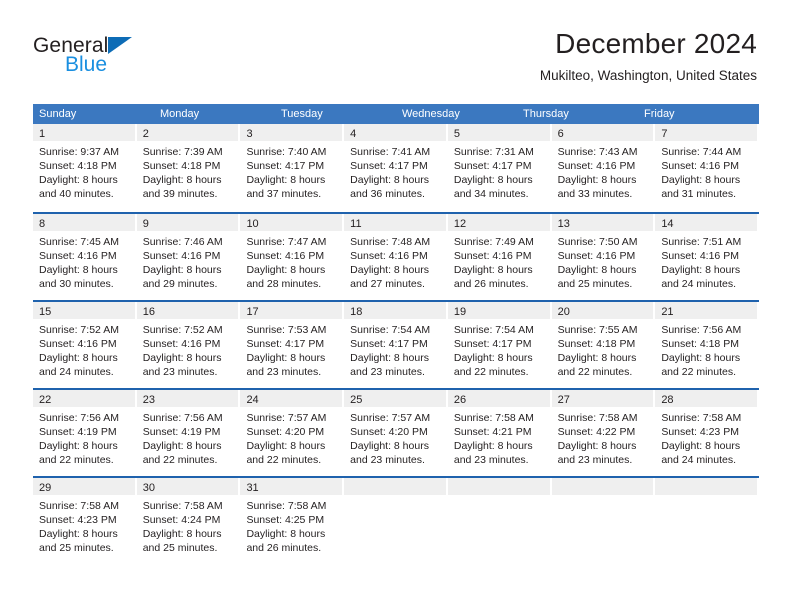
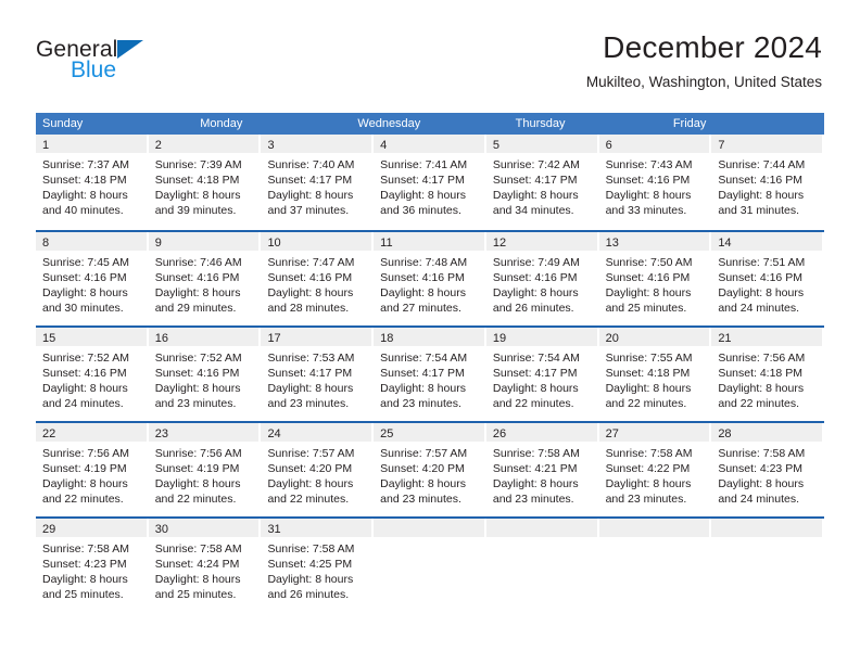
  General
  Blue
  December 2024
  Mukilteo, Washington, United States
  Sunday
  Monday
- Tuesday
  Wednesday
  Thursday
  Friday
  1
- Sunrise: 9:37 AM
+ Sunrise: 7:37 AM
  Sunset: 4:18 PM
  Daylight: 8 hours
  and 40 minutes.
  2
  Sunrise: 7:39 AM
  Sunset: 4:18 PM
  Daylight: 8 hours
  and 39 minutes.
  3
  Sunrise: 7:40 AM
  Sunset: 4:17 PM
  Daylight: 8 hours
  and 37 minutes.
  4
  Sunrise: 7:41 AM
  Sunset: 4:17 PM
  Daylight: 8 hours
  and 36 minutes.
  5
- Sunrise: 7:31 AM
+ Sunrise: 7:42 AM
  Sunset: 4:17 PM
  Daylight: 8 hours
  and 34 minutes.
  6
  Sunrise: 7:43 AM
  Sunset: 4:16 PM
  Daylight: 8 hours
  and 33 minutes.
  7
  Sunrise: 7:44 AM
  Sunset: 4:16 PM
  Daylight: 8 hours
  and 31 minutes.
  8
  Sunrise: 7:45 AM
  Sunset: 4:16 PM
  Daylight: 8 hours
  and 30 minutes.
  9
  Sunrise: 7:46 AM
  Sunset: 4:16 PM
  Daylight: 8 hours
  and 29 minutes.
  10
  Sunrise: 7:47 AM
  Sunset: 4:16 PM
  Daylight: 8 hours
  and 28 minutes.
  11
  Sunrise: 7:48 AM
  Sunset: 4:16 PM
  Daylight: 8 hours
  and 27 minutes.
  12
  Sunrise: 7:49 AM
  Sunset: 4:16 PM
  Daylight: 8 hours
  and 26 minutes.
  13
  Sunrise: 7:50 AM
  Sunset: 4:16 PM
  Daylight: 8 hours
  and 25 minutes.
  14
  Sunrise: 7:51 AM
  Sunset: 4:16 PM
  Daylight: 8 hours
  and 24 minutes.
  15
  Sunrise: 7:52 AM
  Sunset: 4:16 PM
  Daylight: 8 hours
  and 24 minutes.
  16
  Sunrise: 7:52 AM
  Sunset: 4:16 PM
  Daylight: 8 hours
  and 23 minutes.
  17
  Sunrise: 7:53 AM
  Sunset: 4:17 PM
  Daylight: 8 hours
  and 23 minutes.
  18
  Sunrise: 7:54 AM
  Sunset: 4:17 PM
  Daylight: 8 hours
  and 23 minutes.
  19
  Sunrise: 7:54 AM
  Sunset: 4:17 PM
  Daylight: 8 hours
  and 22 minutes.
  20
  Sunrise: 7:55 AM
  Sunset: 4:18 PM
  Daylight: 8 hours
  and 22 minutes.
  21
  Sunrise: 7:56 AM
  Sunset: 4:18 PM
  Daylight: 8 hours
  and 22 minutes.
  22
  Sunrise: 7:56 AM
  Sunset: 4:19 PM
  Daylight: 8 hours
  and 22 minutes.
  23
  Sunrise: 7:56 AM
  Sunset: 4:19 PM
  Daylight: 8 hours
  and 22 minutes.
  24
  Sunrise: 7:57 AM
  Sunset: 4:20 PM
  Daylight: 8 hours
  and 22 minutes.
  25
  Sunrise: 7:57 AM
  Sunset: 4:20 PM
  Daylight: 8 hours
  and 23 minutes.
  26
  Sunrise: 7:58 AM
  Sunset: 4:21 PM
  Daylight: 8 hours
  and 23 minutes.
  27
  Sunrise: 7:58 AM
  Sunset: 4:22 PM
  Daylight: 8 hours
  and 23 minutes.
  28
  Sunrise: 7:58 AM
  Sunset: 4:23 PM
  Daylight: 8 hours
  and 24 minutes.
  29
  Sunrise: 7:58 AM
  Sunset: 4:23 PM
  Daylight: 8 hours
  and 25 minutes.
  30
  Sunrise: 7:58 AM
  Sunset: 4:24 PM
  Daylight: 8 hours
  and 25 minutes.
  31
  Sunrise: 7:58 AM
  Sunset: 4:25 PM
  Daylight: 8 hours
  and 26 minutes.
